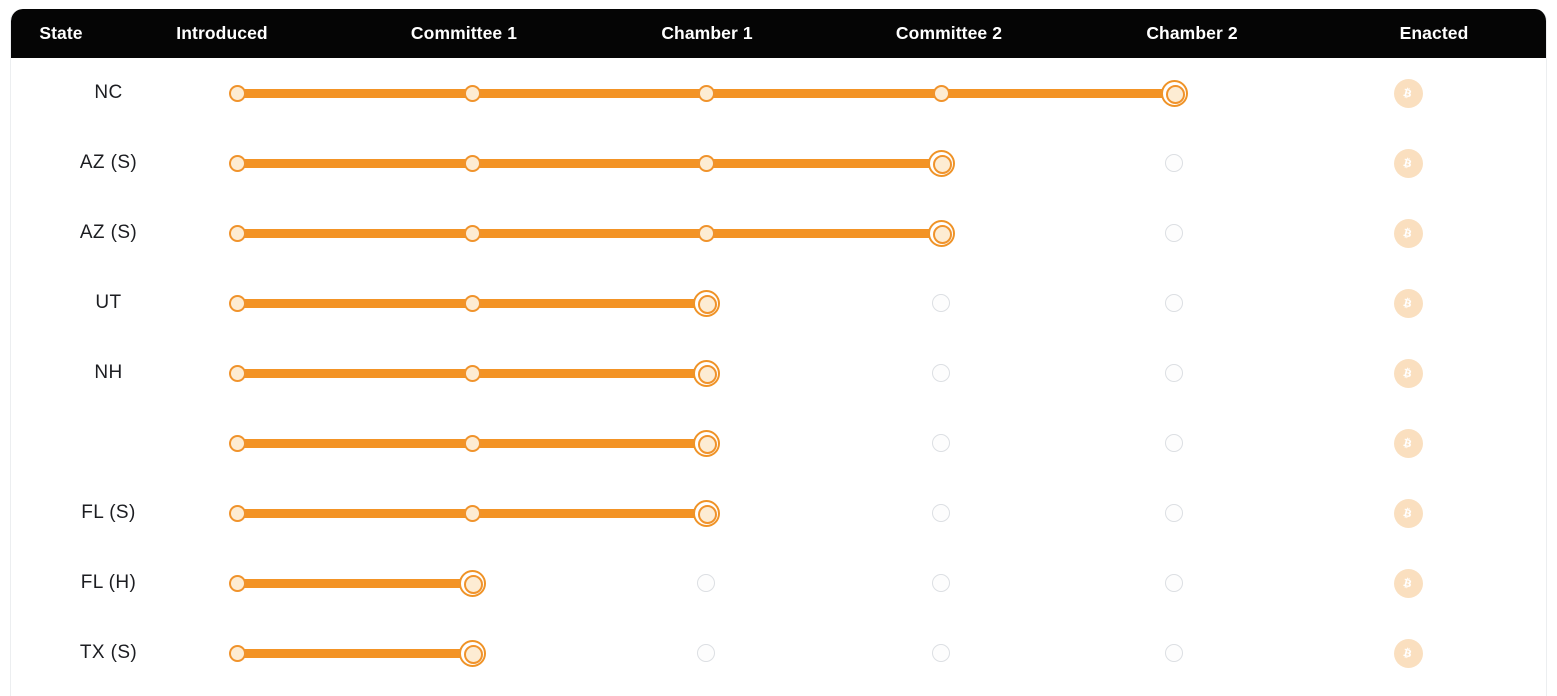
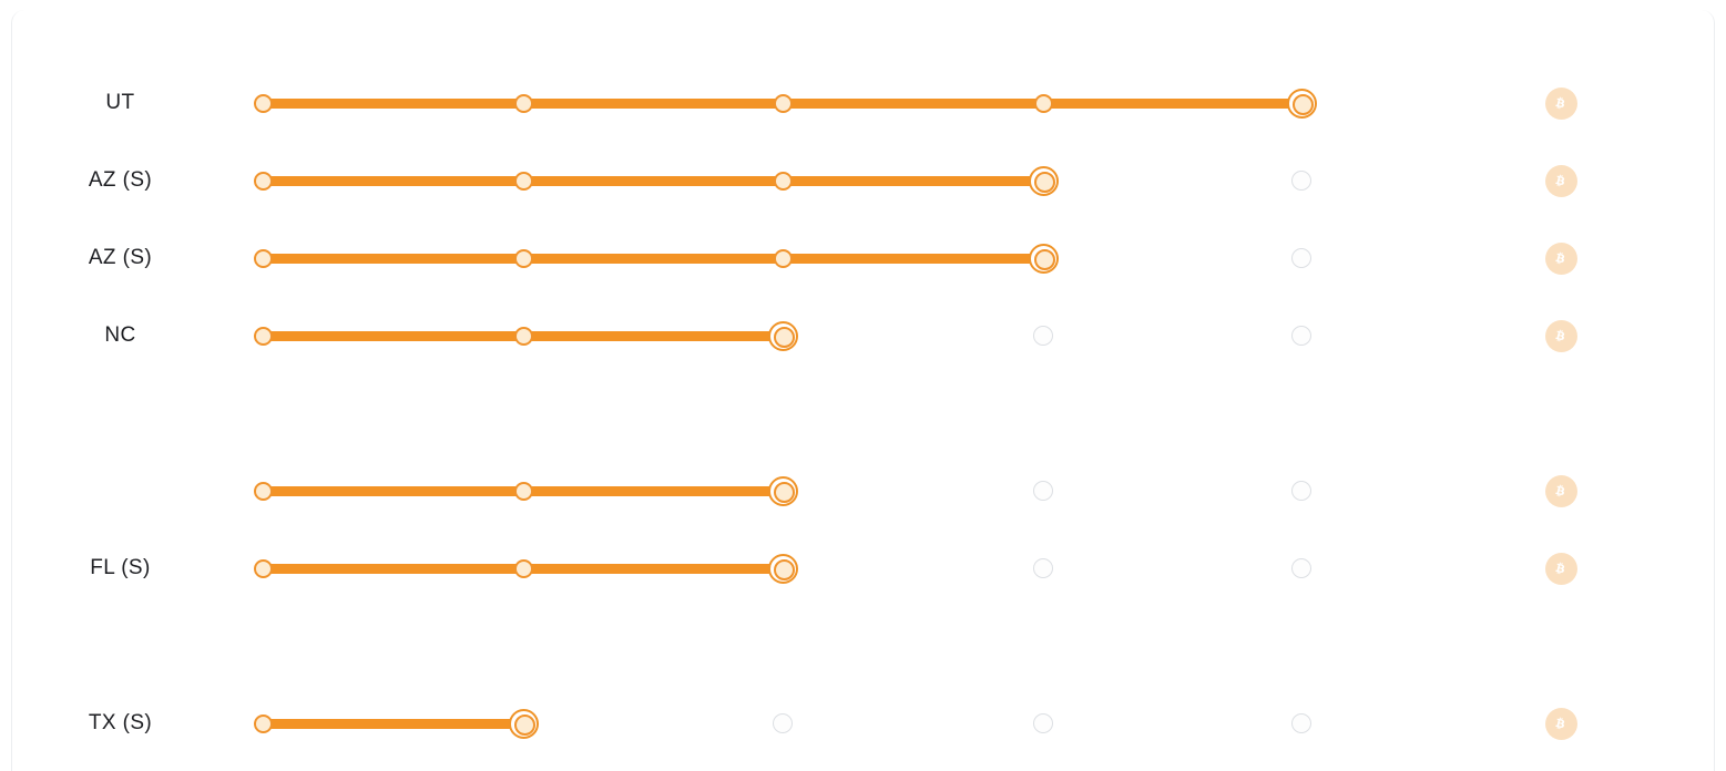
- State
- Introduced
- Committee 1
- Chamber 1
- Committee 2
- Chamber 2
- Enacted
- NC
+ UT
  AZ (S)
  AZ (S)
- UT
+ NC
- NH
  FL (S)
- FL (H)
  TX (S)
